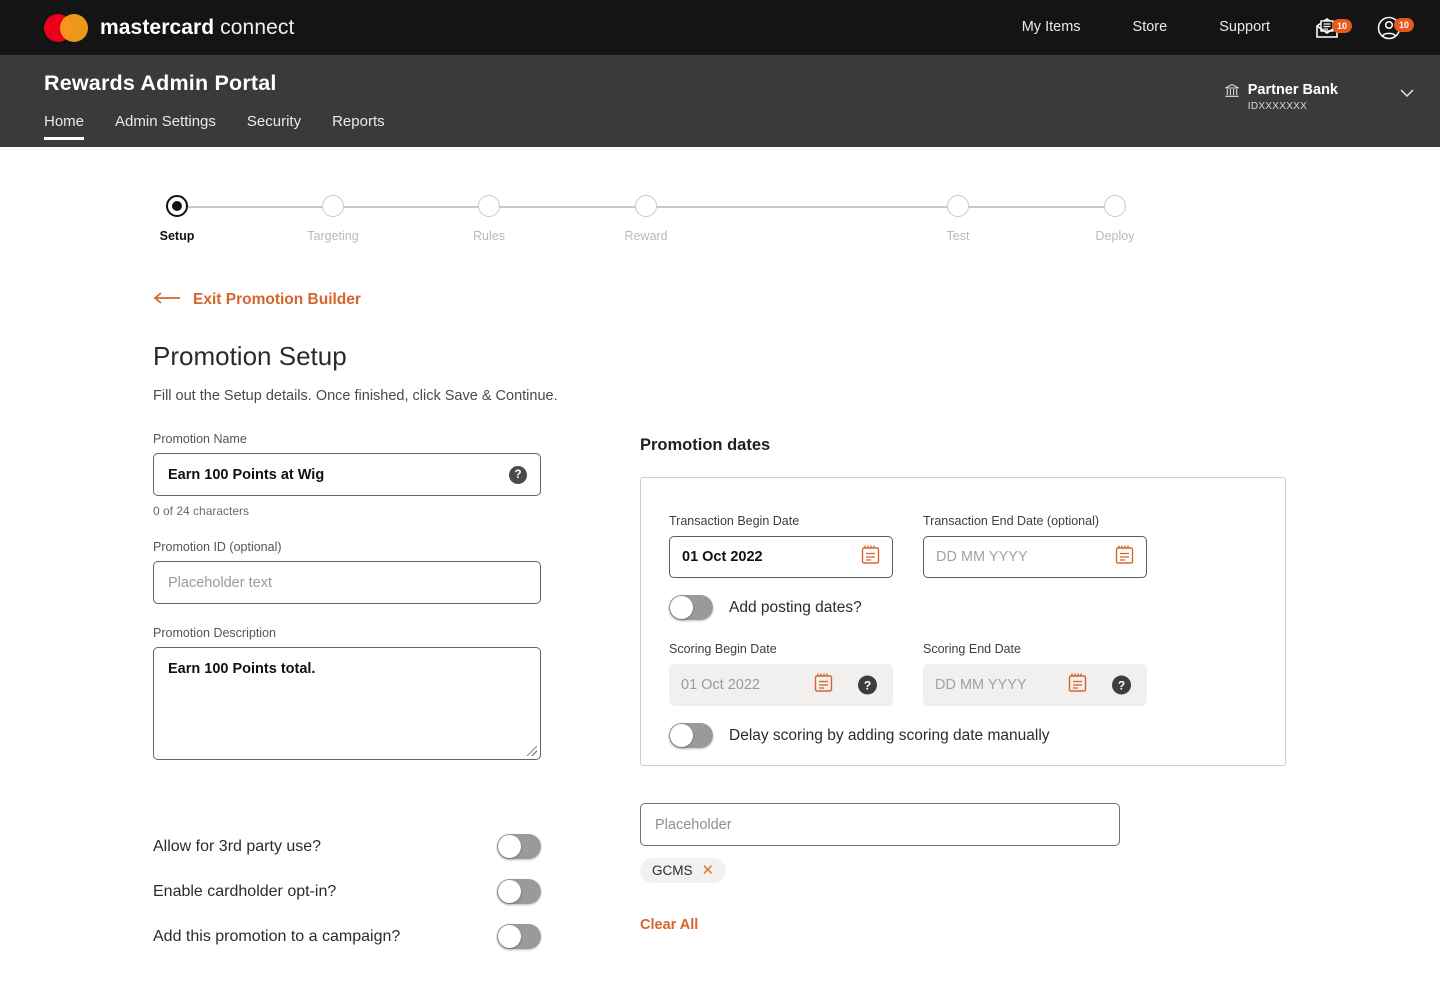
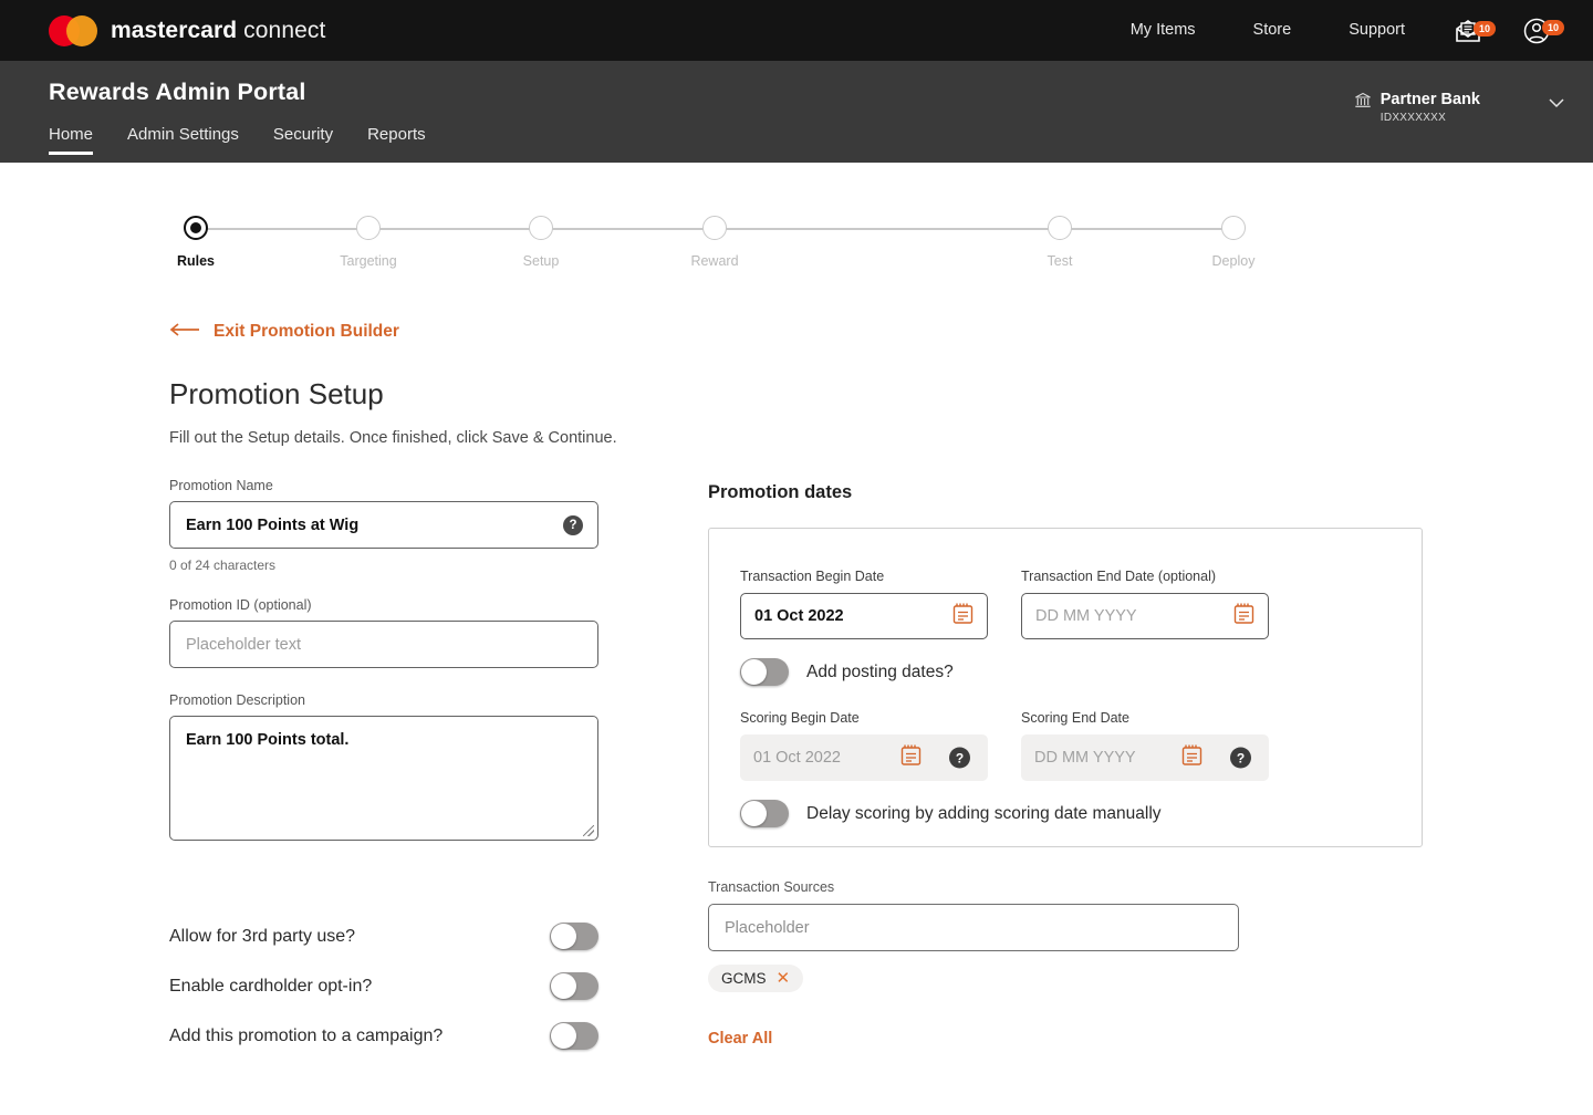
  mastercard connect
  My Items
  Store
  Support
  10
  10
  Rewards Admin Portal
  Home
  Admin Settings
  Security
  Reports
  Partner Bank
  IDXXXXXXX
- Setup
+ Rules
  Targeting
- Rules
+ Setup
  Reward
  Test
  Deploy
  Exit Promotion Builder
  Promotion Setup
  Fill out the Setup details. Once finished, click Save & Continue.
  Promotion Name
  Earn 100 Points at Wig
  ?
  0 of 24 characters
  Promotion ID (optional)
  Placeholder text
  Promotion Description
  Earn 100 Points total.
  Allow for 3rd party use?
  Enable cardholder opt-in?
  Add this promotion to a campaign?
  Promotion dates
  Transaction Begin Date
  01 Oct 2022
  Transaction End Date (optional)
  DD MM YYYY
  Add posting dates?
  Scoring Begin Date
  01 Oct 2022
  ?
  Scoring End Date
  DD MM YYYY
  ?
  Delay scoring by adding scoring date manually
+ Transaction Sources
  Placeholder
  GCMS
  ✕
  Clear All
